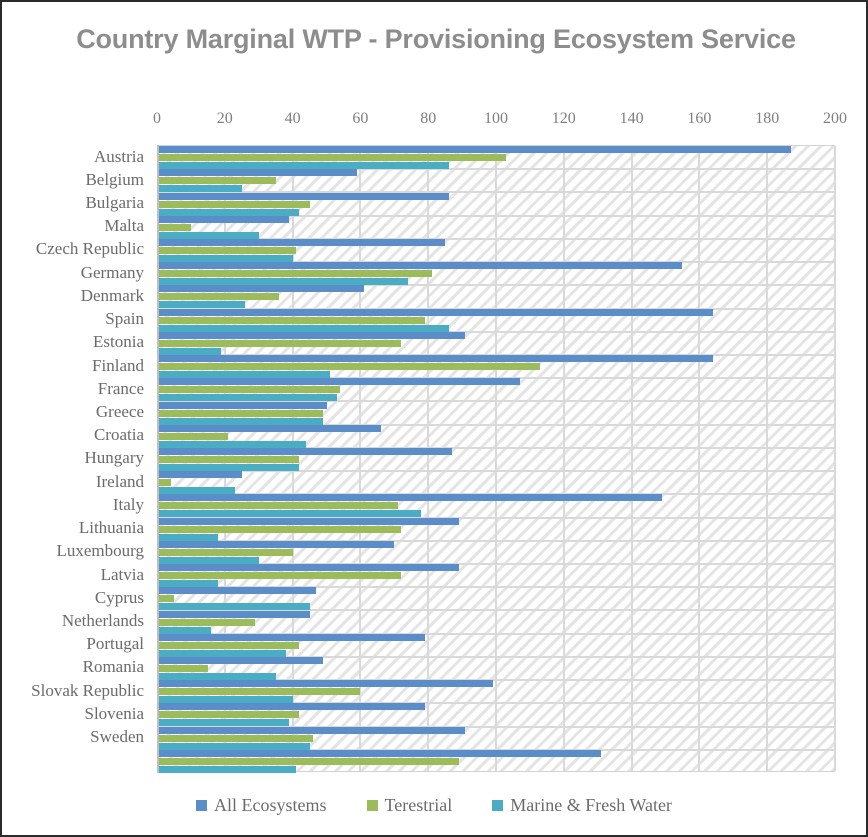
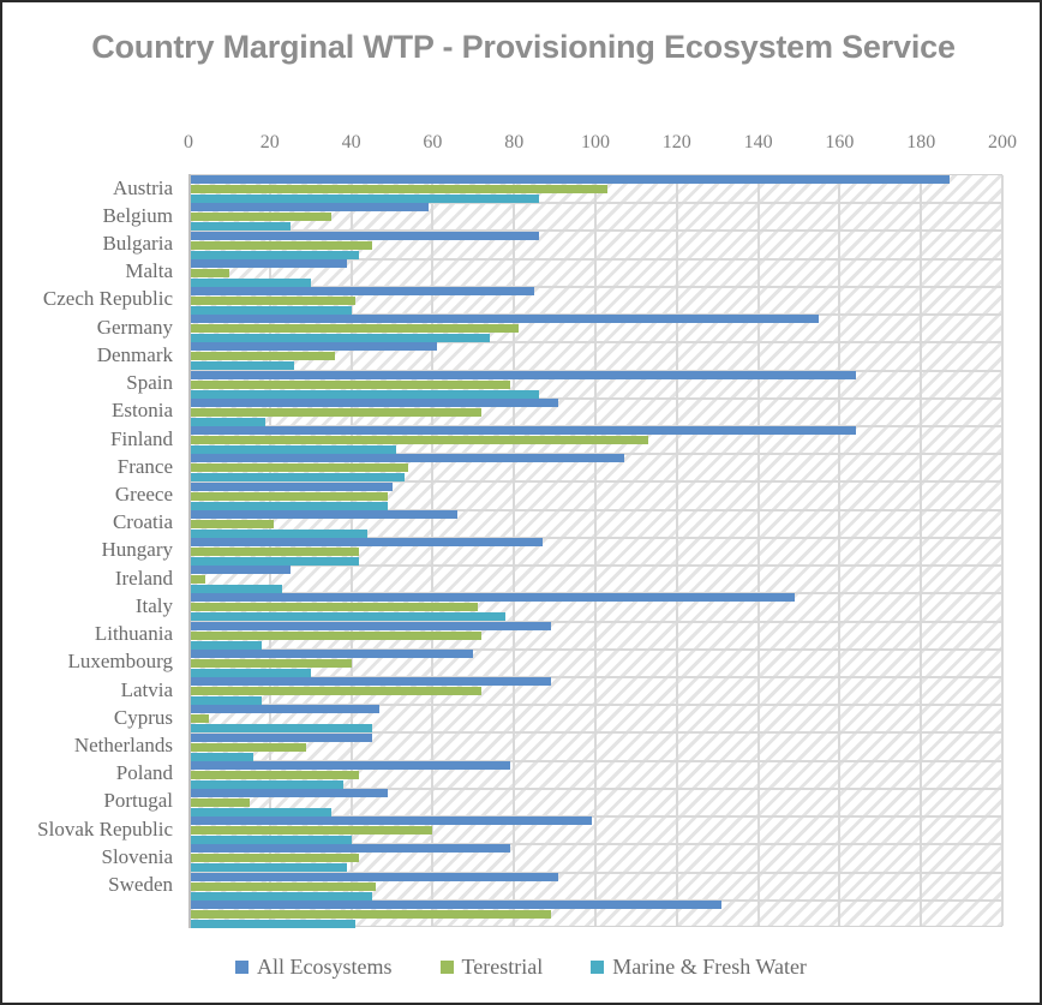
  Country Marginal WTP - Provisioning Ecosystem Service
  0
  20
  40
  60
  80
  100
  120
  140
  160
  180
  200
  Austria
  Belgium
  Bulgaria
  Malta
  Czech Republic
  Germany
  Denmark
  Spain
  Estonia
  Finland
  France
  Greece
  Croatia
  Hungary
  Ireland
  Italy
  Lithuania
  Luxembourg
  Latvia
  Cyprus
  Netherlands
+ Poland
  Portugal
- Romania
  Slovak Republic
  Slovenia
  Sweden
  All Ecosystems
  Terestrial
  Marine & Fresh Water
